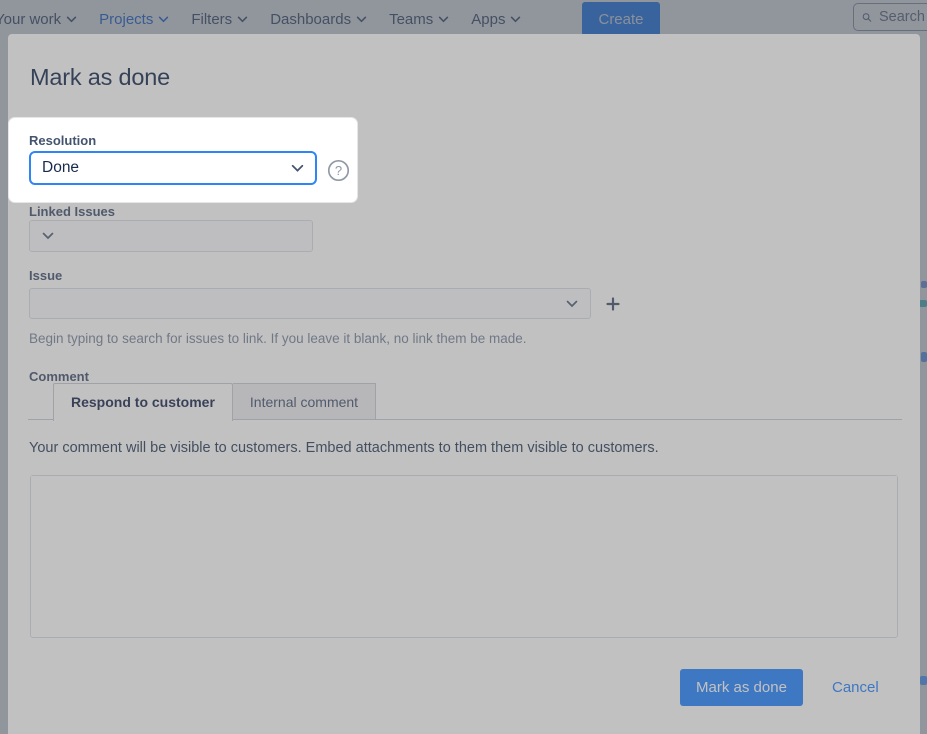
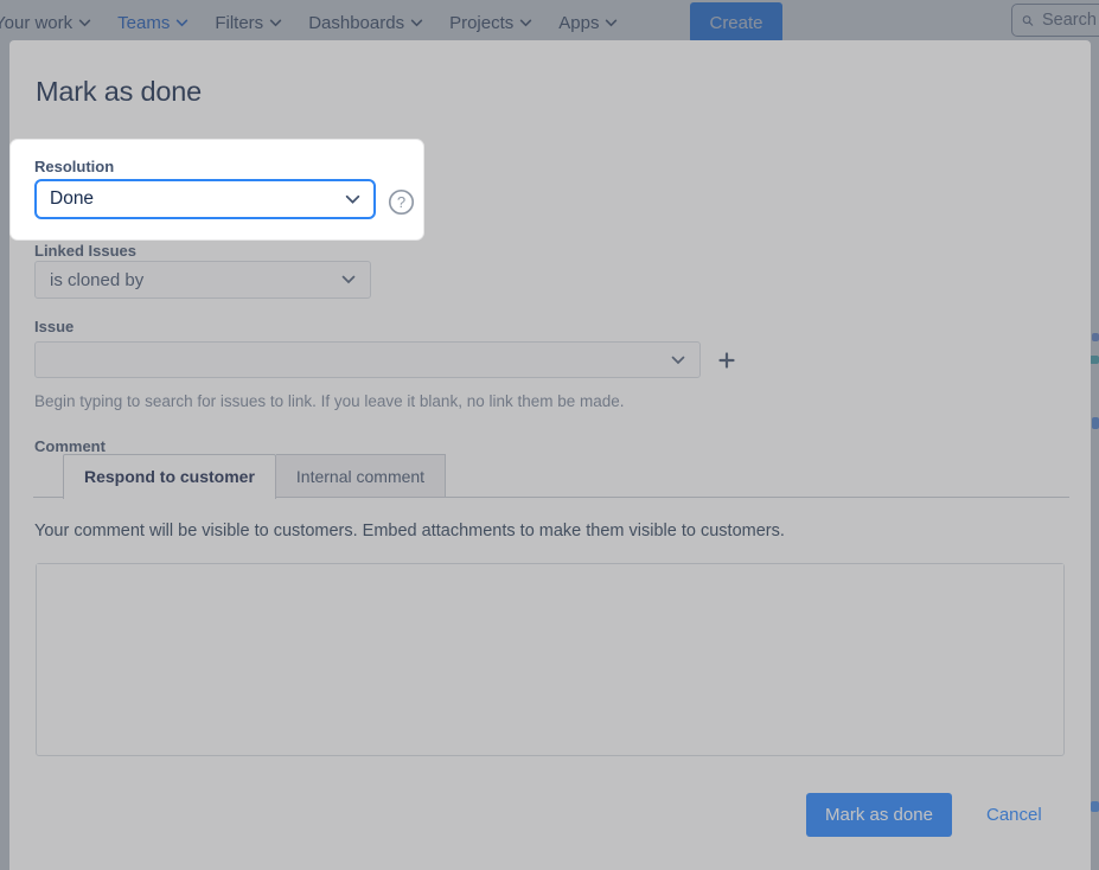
  our work
- Projects
+ Teams
  Filters
  Dashboards
- Teams
+ Projects
  Apps
  Create
  Search
  Mark as done
  Linked Issues
+ is cloned by
  Issue
  Begin typing to search for issues to link. If you leave it blank, no link them be made.
  Comment
  Respond to customer
  Internal comment
- Your comment will be visible to customers. Embed attachments to them them visible to customers.
+ Your comment will be visible to customers. Embed attachments to make them visible to customers.
  Mark as done
  Cancel
  Resolution
  Done
  ?
